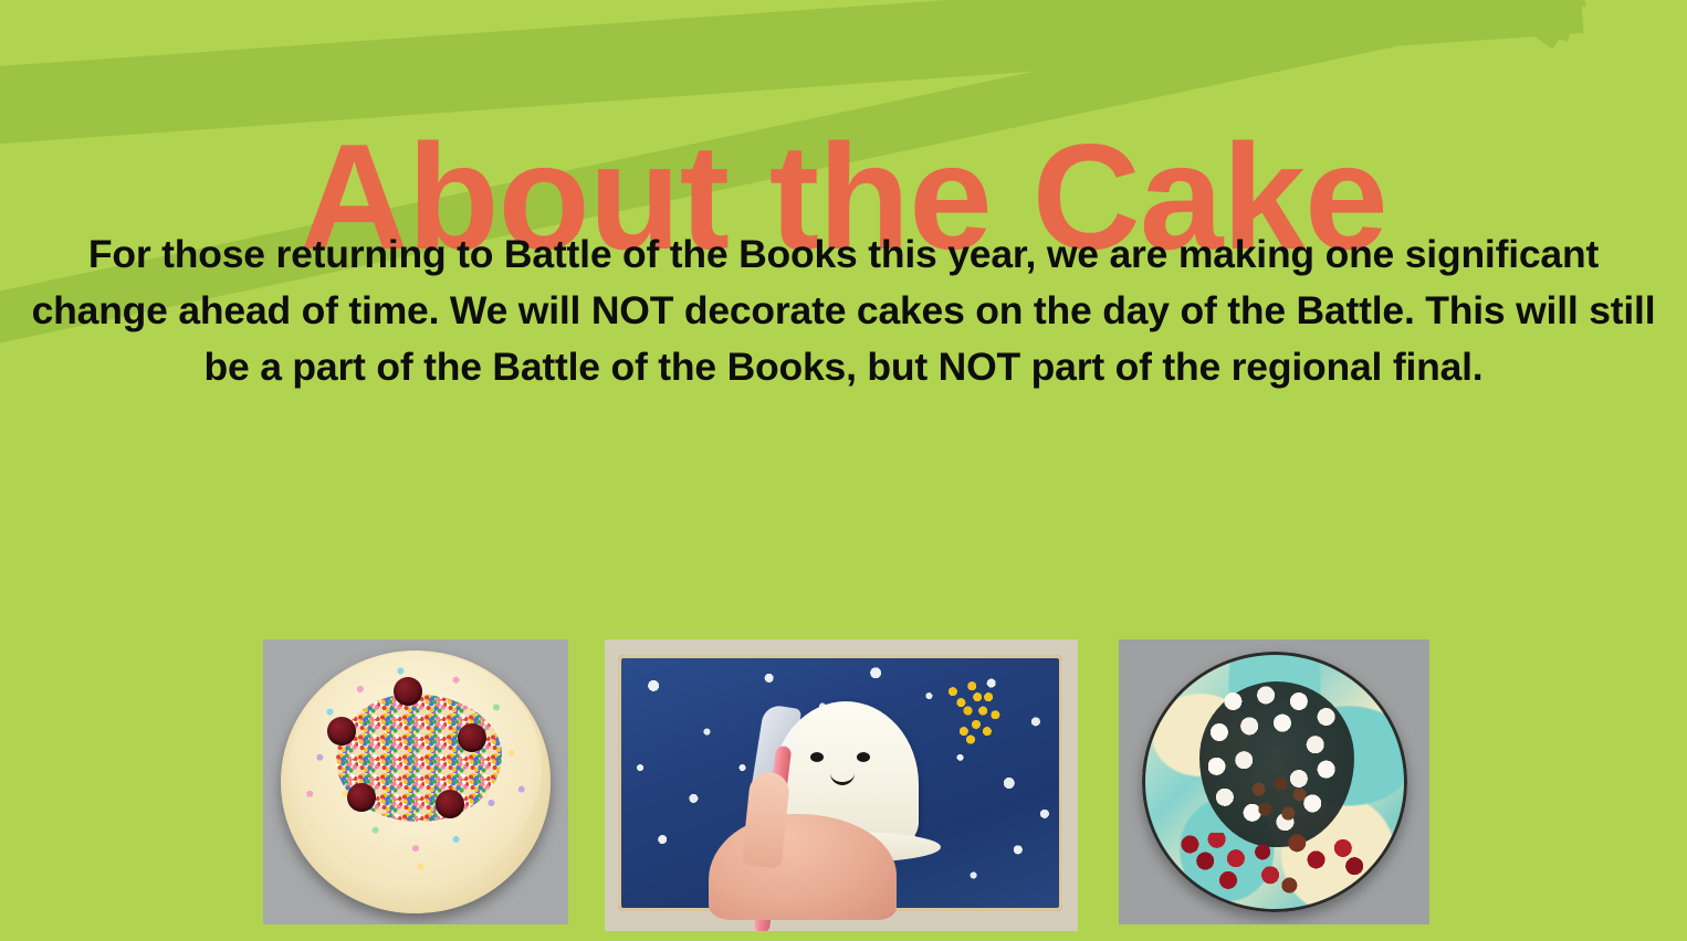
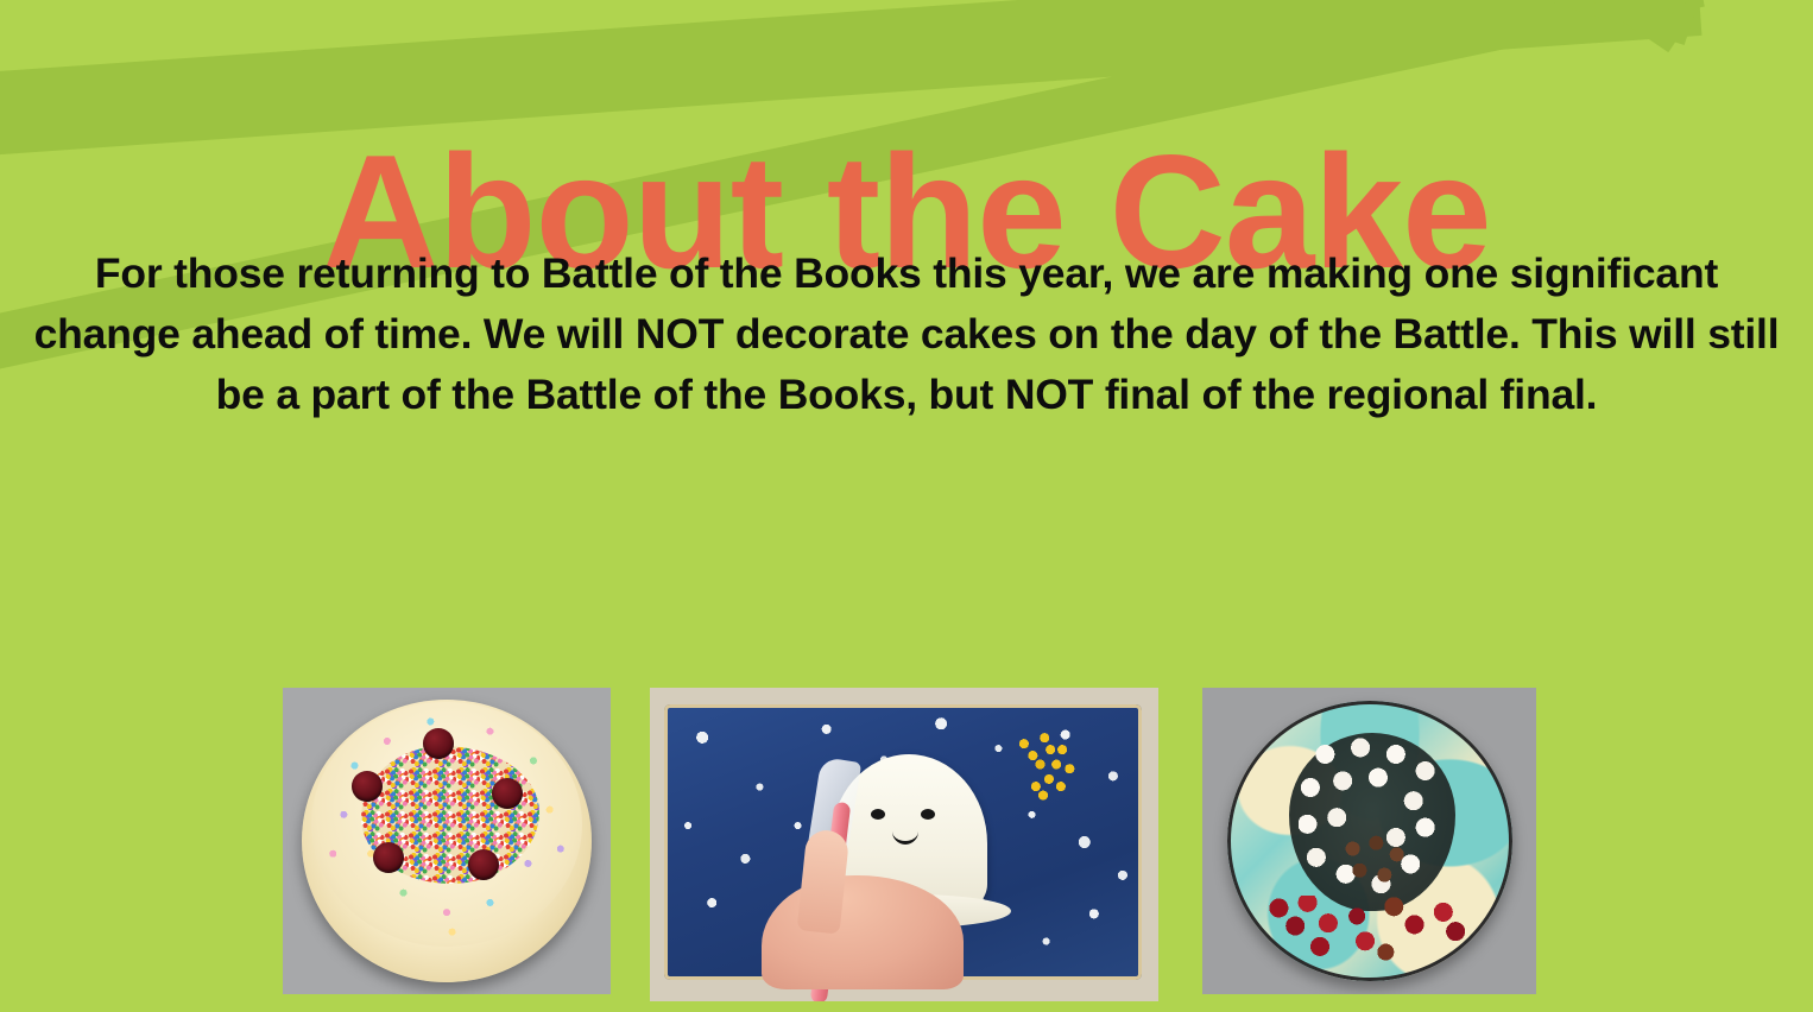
  About the Cake
- For those returning to Battle of the Books this year, we are making one significant change ahead of time. We will NOT decorate cakes on the day of the Battle. This will still be a part of the Battle of the Books, but NOT part of the regional final.
+ For those returning to Battle of the Books this year, we are making one significant change ahead of time. We will NOT decorate cakes on the day of the Battle. This will still be a part of the Battle of the Books, but NOT final of the regional final.
